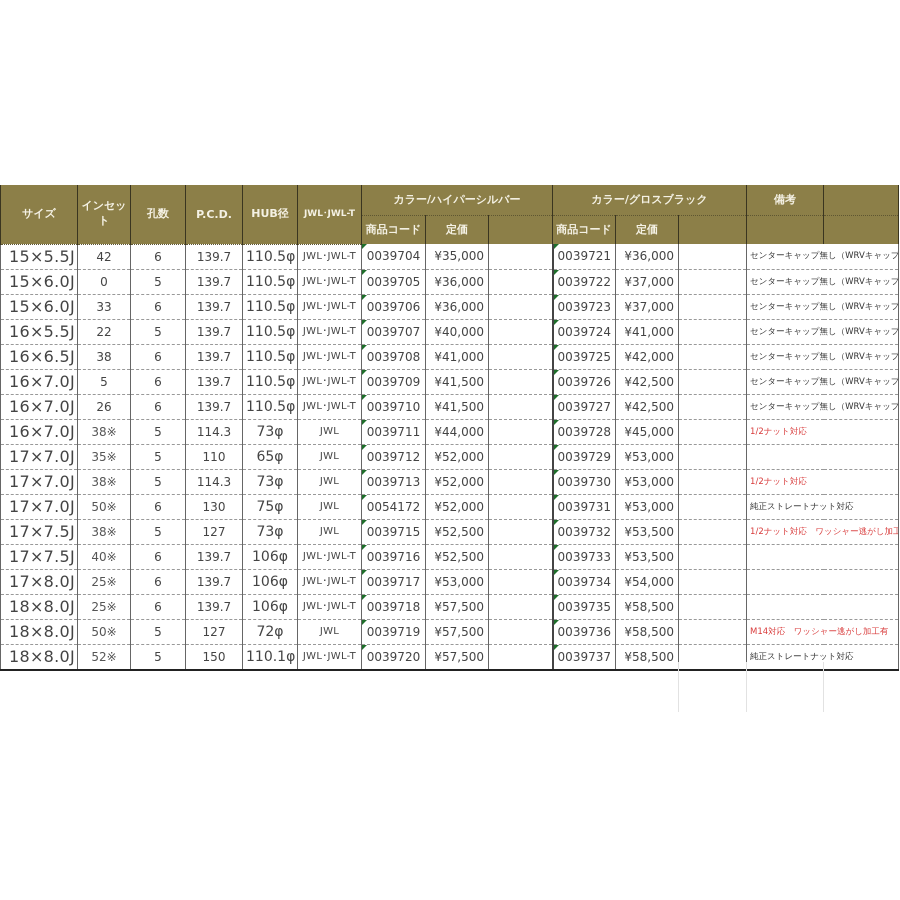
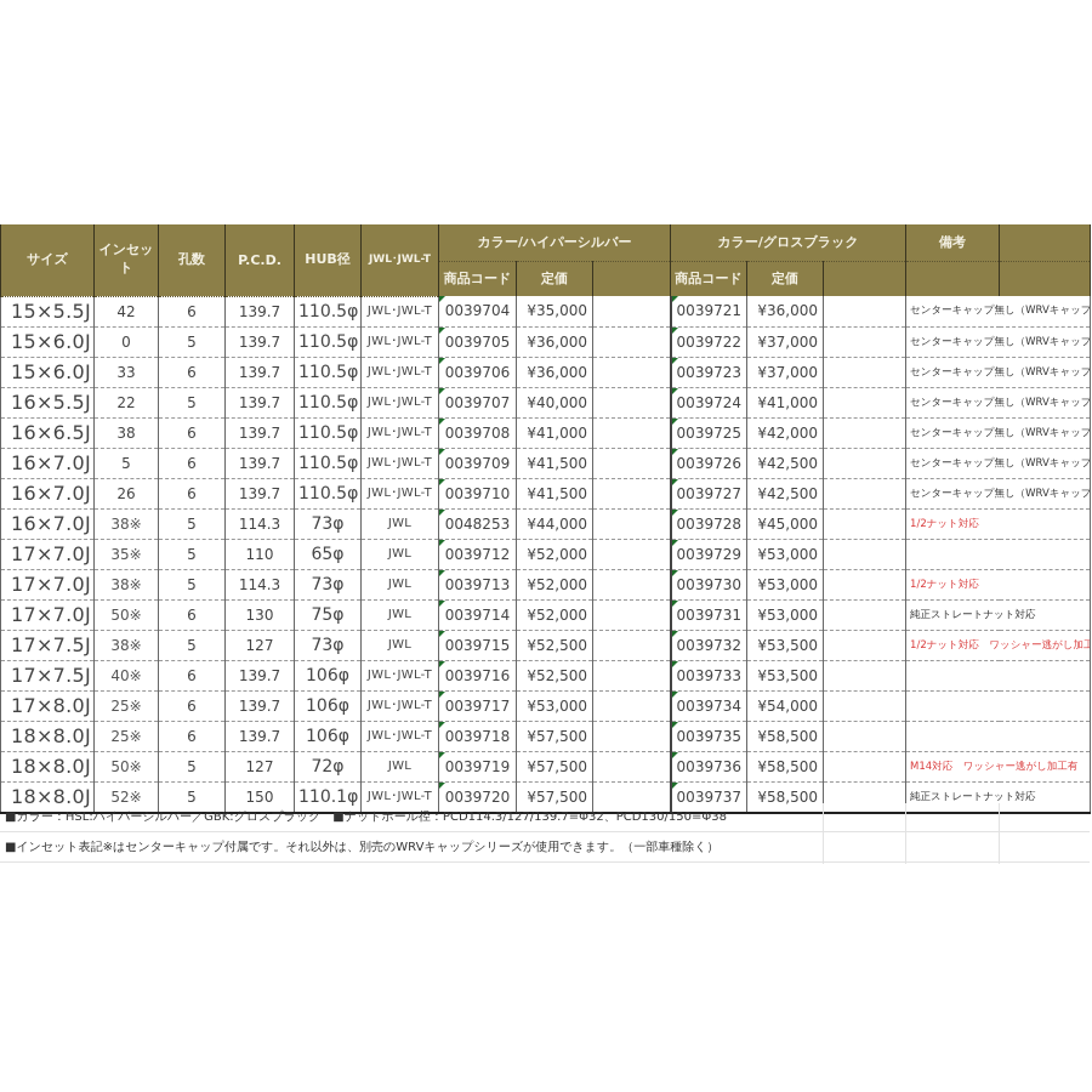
  サイズ	インセット	孔数	P.C.D.	HUB径	JWL･JWL-T	カラー/ハイパーシルバー	カラー/グロスブラック	備考
  商品コード	定価		商品コード	定価
  15×5.5J	42	6	139.7	110.5φ	JWL･JWL-T	0039704	¥35,000		0039721	¥36,000		センターキャップ無し（WRVキャップ
  15×6.0J	0	5	139.7	110.5φ	JWL･JWL-T	0039705	¥36,000		0039722	¥37,000		センターキャップ無し（WRVキャップ
  15×6.0J	33	6	139.7	110.5φ	JWL･JWL-T	0039706	¥36,000		0039723	¥37,000		センターキャップ無し（WRVキャップ
  16×5.5J	22	5	139.7	110.5φ	JWL･JWL-T	0039707	¥40,000		0039724	¥41,000		センターキャップ無し（WRVキャップ
  16×6.5J	38	6	139.7	110.5φ	JWL･JWL-T	0039708	¥41,000		0039725	¥42,000		センターキャップ無し（WRVキャップ
  16×7.0J	5	6	139.7	110.5φ	JWL･JWL-T	0039709	¥41,500		0039726	¥42,500		センターキャップ無し（WRVキャップ
  16×7.0J	26	6	139.7	110.5φ	JWL･JWL-T	0039710	¥41,500		0039727	¥42,500		センターキャップ無し（WRVキャップ
- 16×7.0J	38※	5	114.3	73φ	JWL	0039711	¥44,000		0039728	¥45,000		1/2ナット対応
+ 16×7.0J	38※	5	114.3	73φ	JWL	0048253	¥44,000		0039728	¥45,000		1/2ナット対応
  17×7.0J	35※	5	110	65φ	JWL	0039712	¥52,000		0039729	¥53,000
  17×7.0J	38※	5	114.3	73φ	JWL	0039713	¥52,000		0039730	¥53,000		1/2ナット対応
- 17×7.0J	50※	6	130	75φ	JWL	0054172	¥52,000		0039731	¥53,000		純正ストレートナット対応
+ 17×7.0J	50※	6	130	75φ	JWL	0039714	¥52,000		0039731	¥53,000		純正ストレートナット対応
  17×7.5J	38※	5	127	73φ	JWL	0039715	¥52,500		0039732	¥53,500		1/2ナット対応 ワッシャー逃がし加工
  17×7.5J	40※	6	139.7	106φ	JWL･JWL-T	0039716	¥52,500		0039733	¥53,500
  17×8.0J	25※	6	139.7	106φ	JWL･JWL-T	0039717	¥53,000		0039734	¥54,000
  18×8.0J	25※	6	139.7	106φ	JWL･JWL-T	0039718	¥57,500		0039735	¥58,500
  18×8.0J	50※	5	127	72φ	JWL	0039719	¥57,500		0039736	¥58,500		M14対応 ワッシャー逃がし加工有
  18×8.0J	52※	5	150	110.1φ	JWL･JWL-T	0039720	¥57,500		0039737	¥58,500		純正ストレートナット対応
+ ■カラー：HSL:ハイパーシルバー／GBK:グロスブラック ■ナットホール径：PCD114.3/127/139.7=Φ32、PCD130/150=Φ38
+ ■インセット表記※はセンターキャップ付属です。それ以外は、別売のWRVキャップシリーズが使用できます。（一部車種除く）
